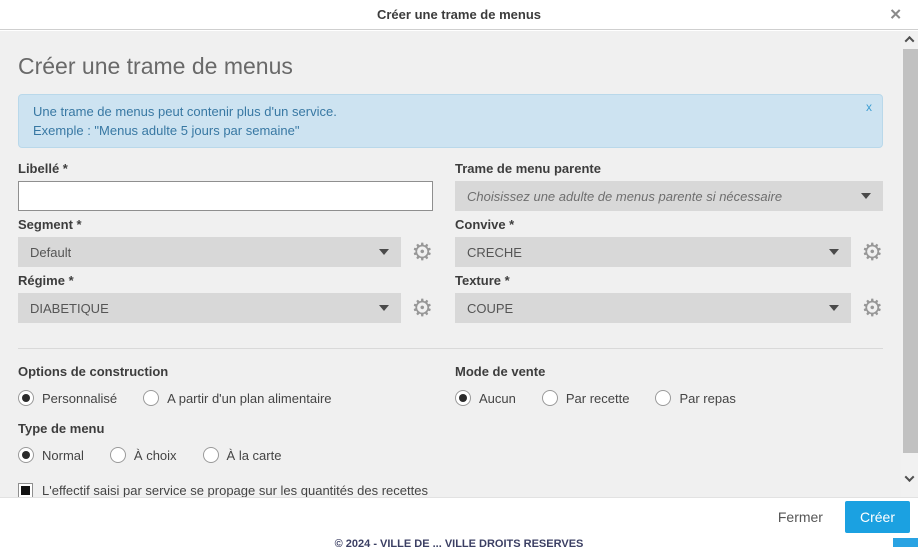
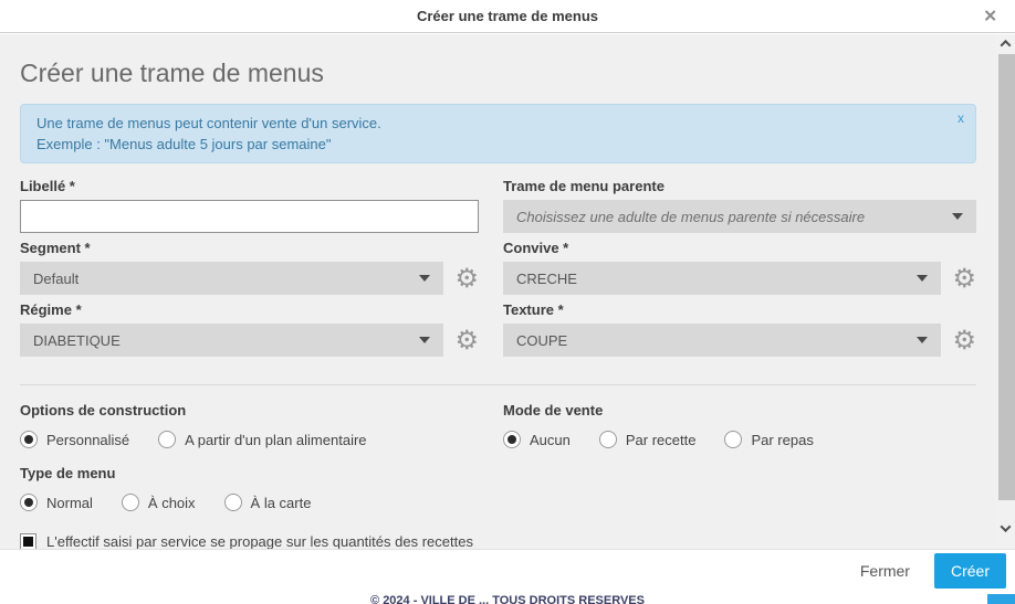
  Créer une trame de menus
  ✕
  Créer une trame de menus
- Une trame de menus peut contenir plus d'un service.
+ Une trame de menus peut contenir vente d'un service.
  Exemple : "Menus adulte 5 jours par semaine"
  x
  Libellé *
  Segment *
  Default
  ⚙
  Régime *
  DIABETIQUE
  ⚙
  Trame de menu parente
  Choisissez une adulte de menus parente si nécessaire
  Convive *
  CRECHE
  ⚙
  Texture *
  COUPE
  ⚙
  Options de construction
  Personnalisé
  A partir d'un plan alimentaire
  Type de menu
  Normal
  À choix
  À la carte
  Mode de vente
  Aucun
  Par recette
  Par repas
  L'effectif saisi par service se propage sur les quantités des recettes
  Fermer
  Créer
- © 2024 - VILLE DE ... VILLE DROITS RESERVES
+ © 2024 - VILLE DE ... TOUS DROITS RESERVES
